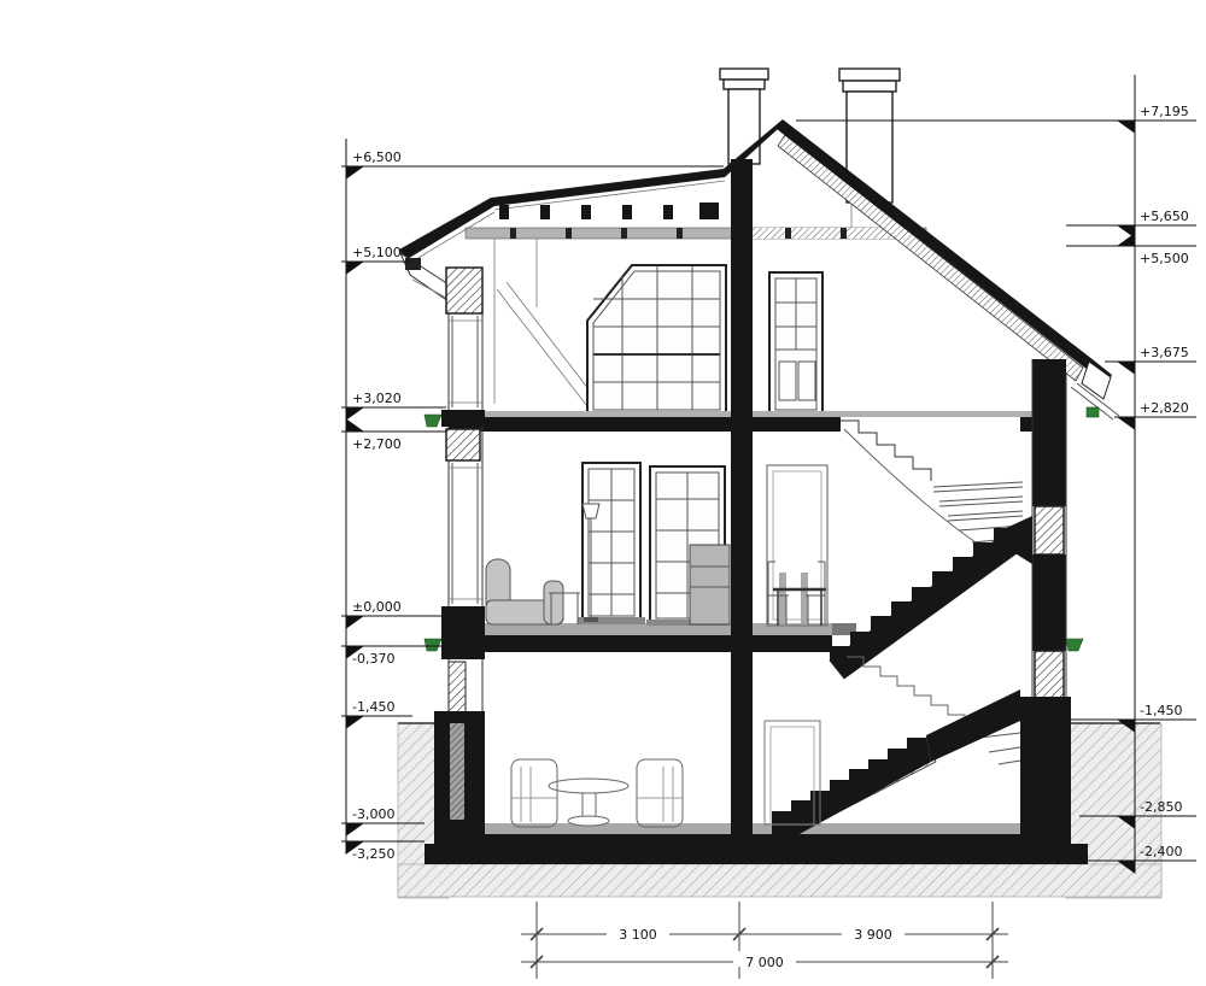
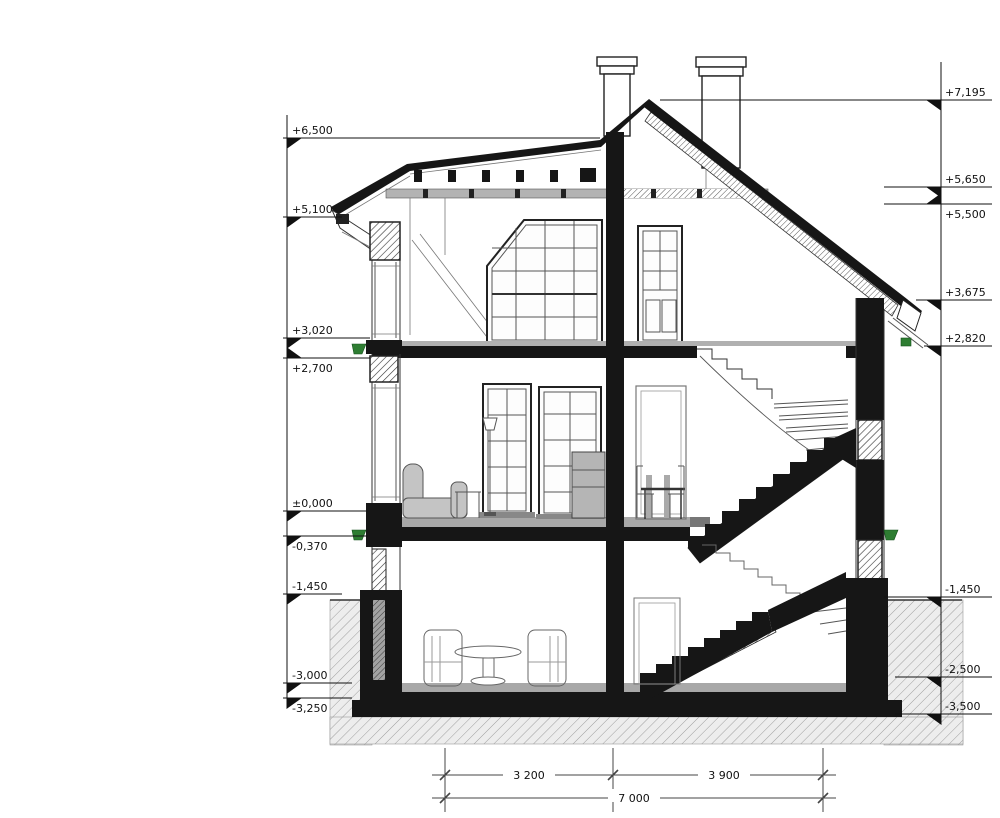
  +6,500
  +5,100
  +3,020
  +2,700
  ±0,000
  -0,370
  -1,450
  -3,000
  -3,250
  +7,195
  +5,650
  +5,500
  +3,675
  +2,820
  -1,450
- -2,850
+ -2,500
- -2,400
+ -3,500
- 3 100
+ 3 200
  3 900
  7 000
